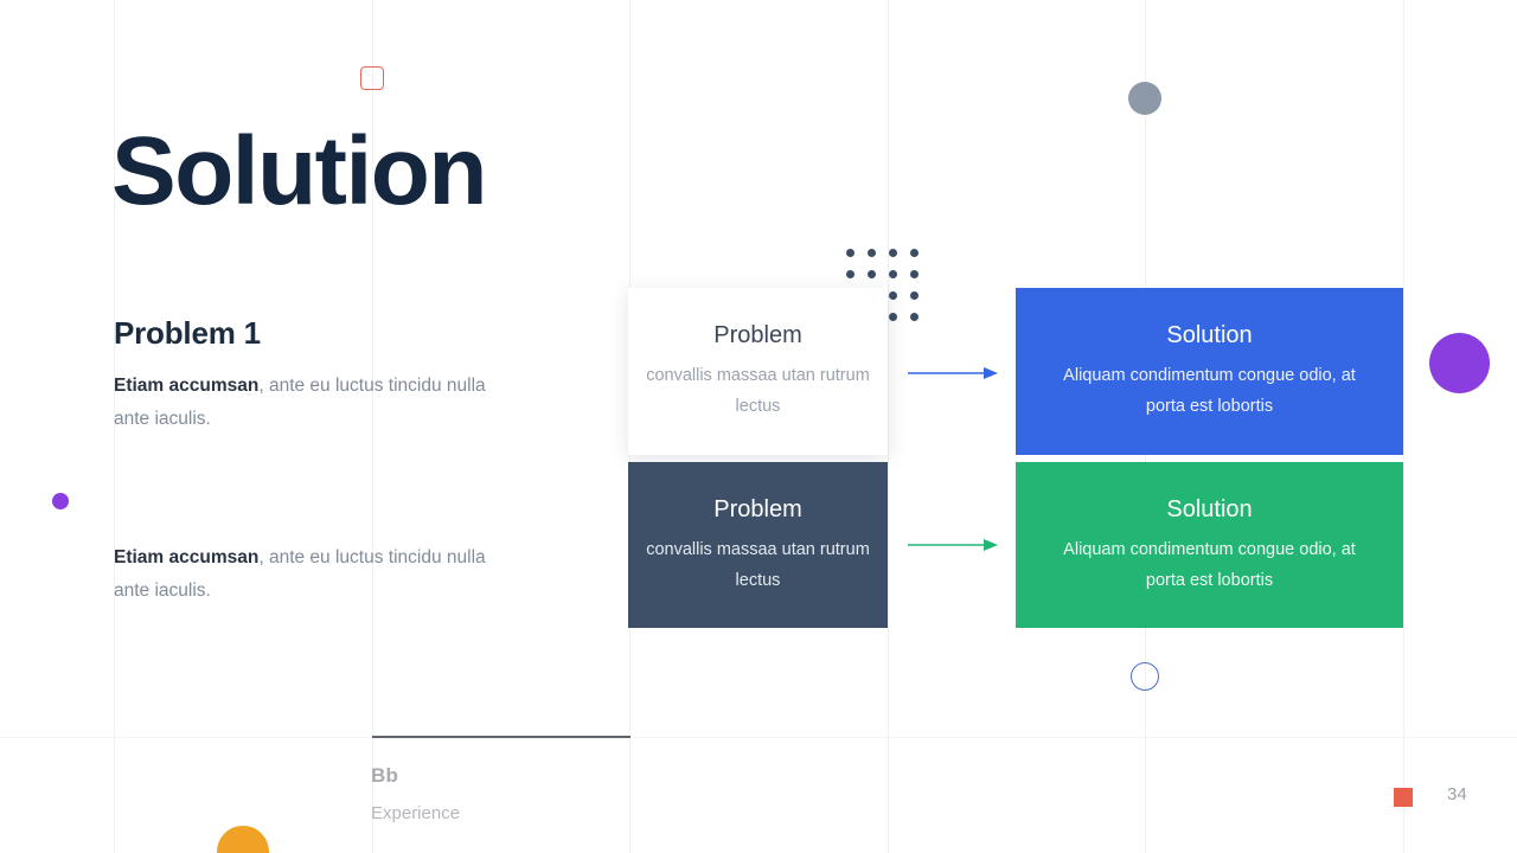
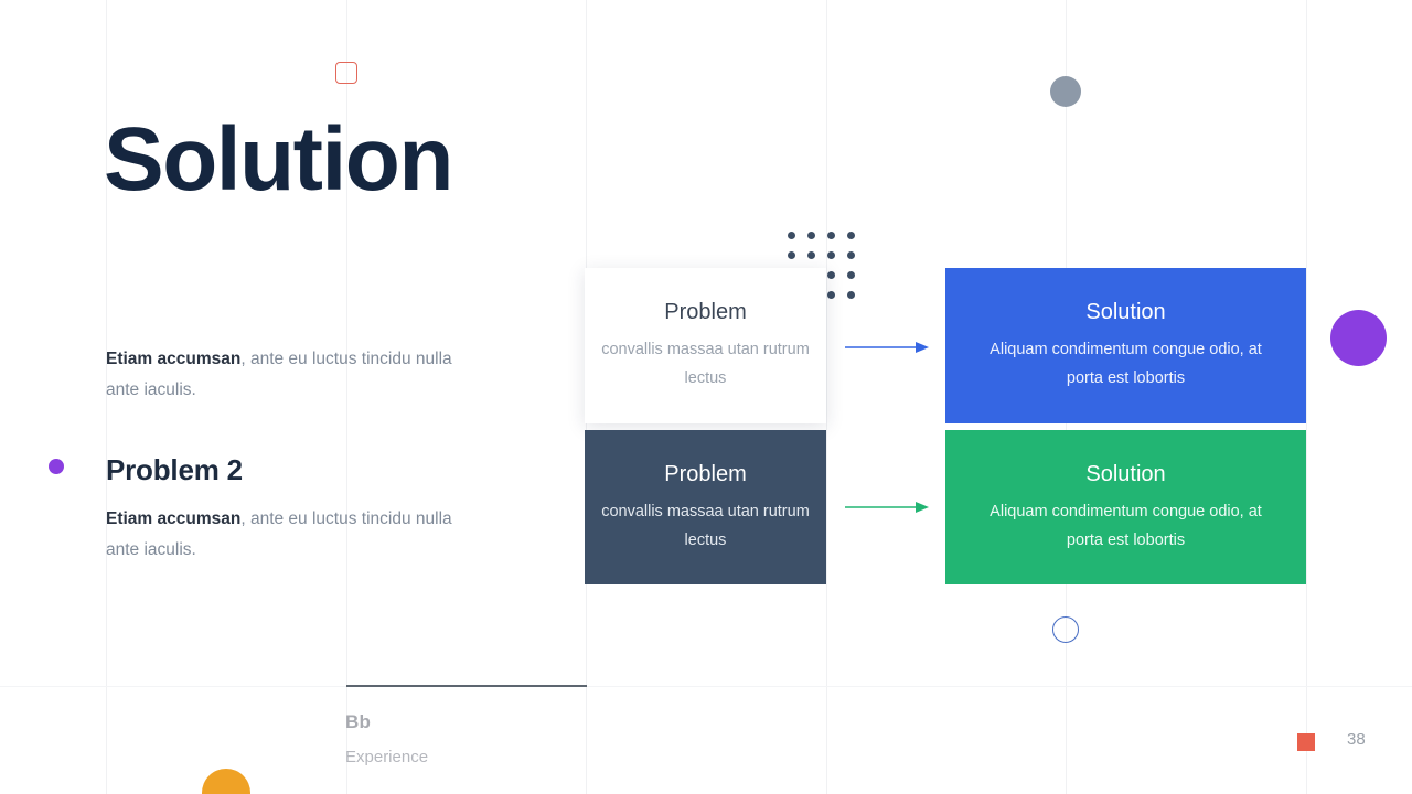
  Solution
- Problem 1
  Etiam accumsan, ante eu luctus tincidu nulla ante iaculis.
+ Problem 2
  Etiam accumsan, ante eu luctus tincidu nulla ante iaculis.
  Problem
  convallis massaa utan rutrum lectus
  Problem
  convallis massaa utan rutrum lectus
  Solution
  Aliquam condimentum congue odio, at porta est lobortis
  Solution
  Aliquam condimentum congue odio, at porta est lobortis
  Bb
  Experience
- 34
+ 38
